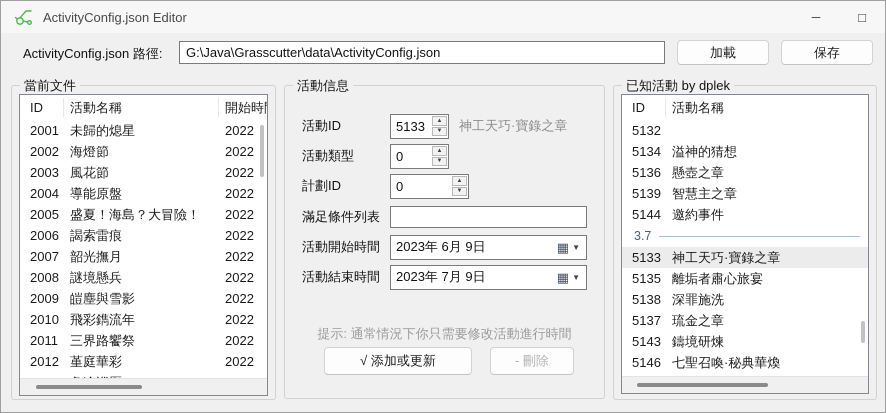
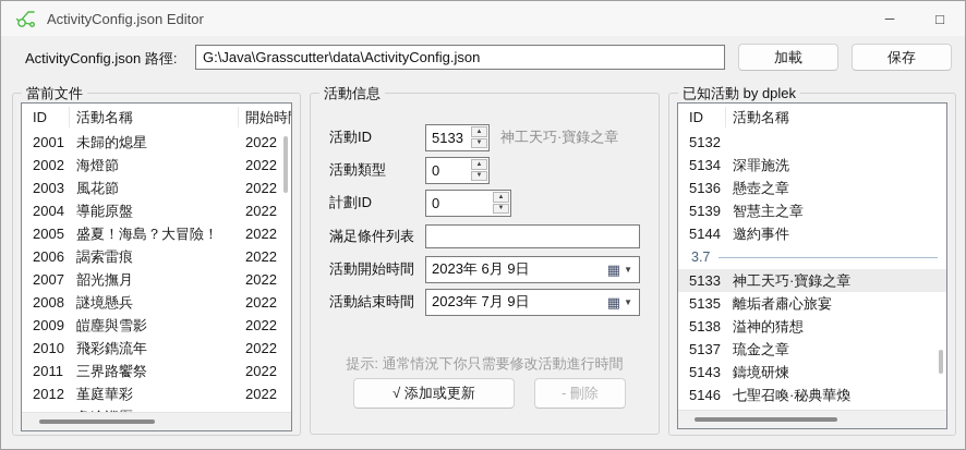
  ActivityConfig.json Editor
  ─
  □
  ActivityConfig.json 路徑:
  G:\Java\Grasscutter\data\ActivityConfig.json
  加載
  保存
  當前文件
  ID
  活動名稱
  開始時
  2001
  未歸的熄星
  2022
  2002
  海燈節
  2022
  2003
  風花節
  2022
  2004
  導能原盤
  2022
  2005
  盛夏！海島？大冒險！
  2022
  2006
  謁索雷痕
  2022
  2007
  韶光撫月
  2022
  2008
  謎境懸兵
  2022
  2009
  皚塵與雪影
  2022
  2010
  飛彩鐫流年
  2022
  2011
  三界路饗祭
  2022
  2012
  堇庭華彩
  2022
  活動信息
  活動ID
  5133
  神工天巧·寶錄之章
  活動類型
  0
  計劃ID
  0
  滿足條件列表
  活動開始時間
  2023年 6月 9日
  ▦
  ▼
  活動結束時間
  2023年 7月 9日
  ▦
  ▼
  提示: 通常情況下你只需要修改活動進行時間
  √ 添加或更新
  - 刪除
  已知活動 by dplek
  ID
  活動名稱
  5132
  5134
- 溢神的猜想
+ 深罪施洗
  5136
  懸壺之章
  5139
  智慧主之章
  5144
  邀約事件
  3.7
  5133
  神工天巧·寶錄之章
  5135
  離垢者肅心旅宴
  5138
- 深罪施洗
+ 溢神的猜想
  5137
  琉金之章
  5143
  鑄境研煉
  5146
  七聖召喚·秘典華煥
